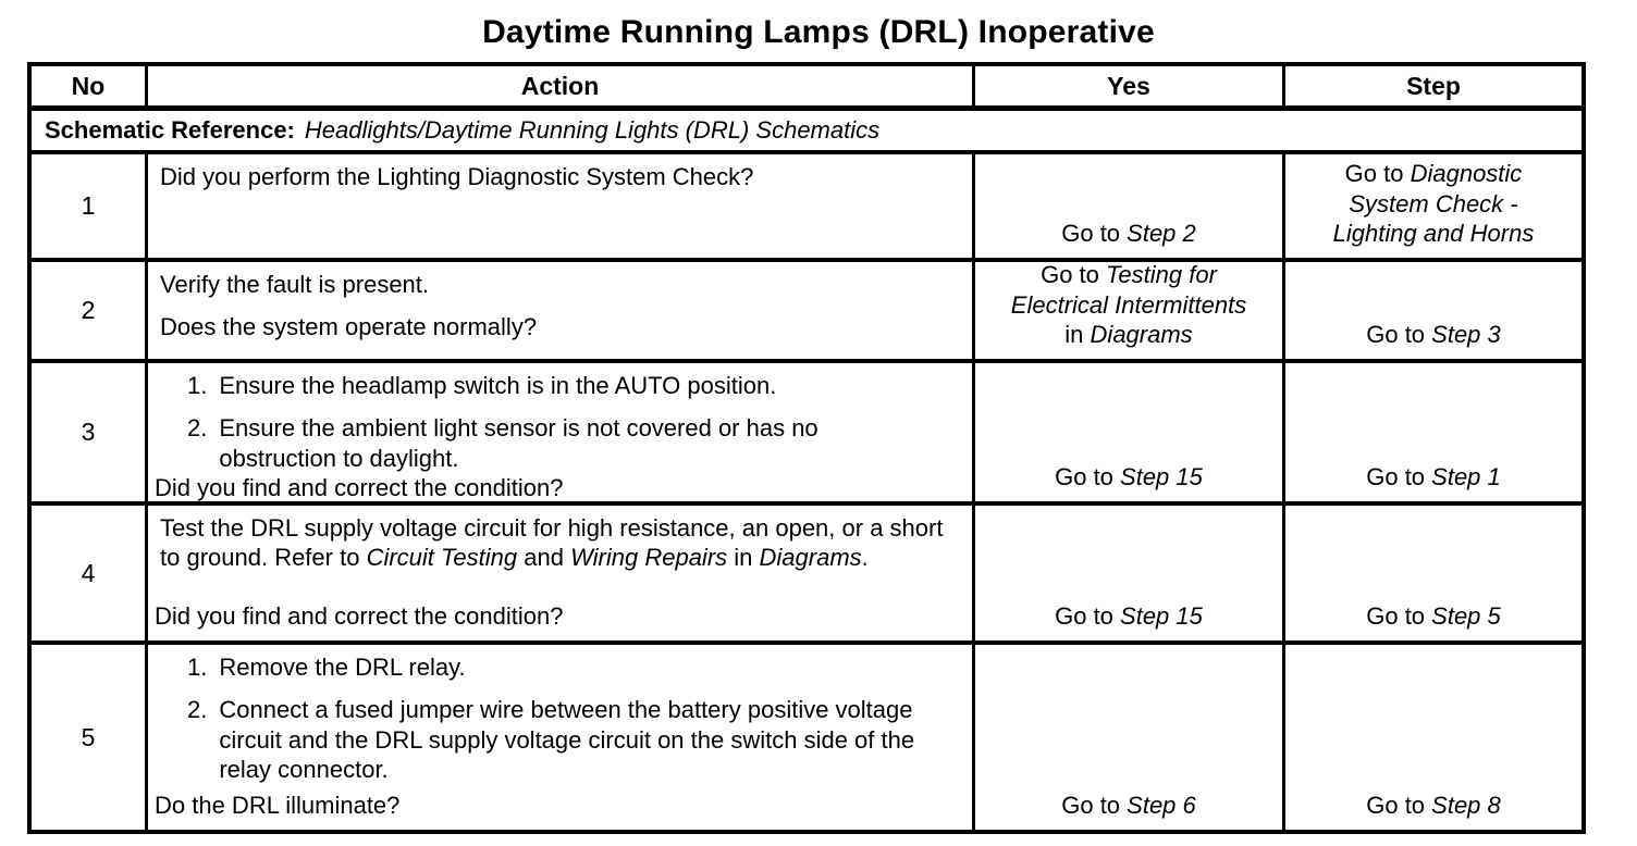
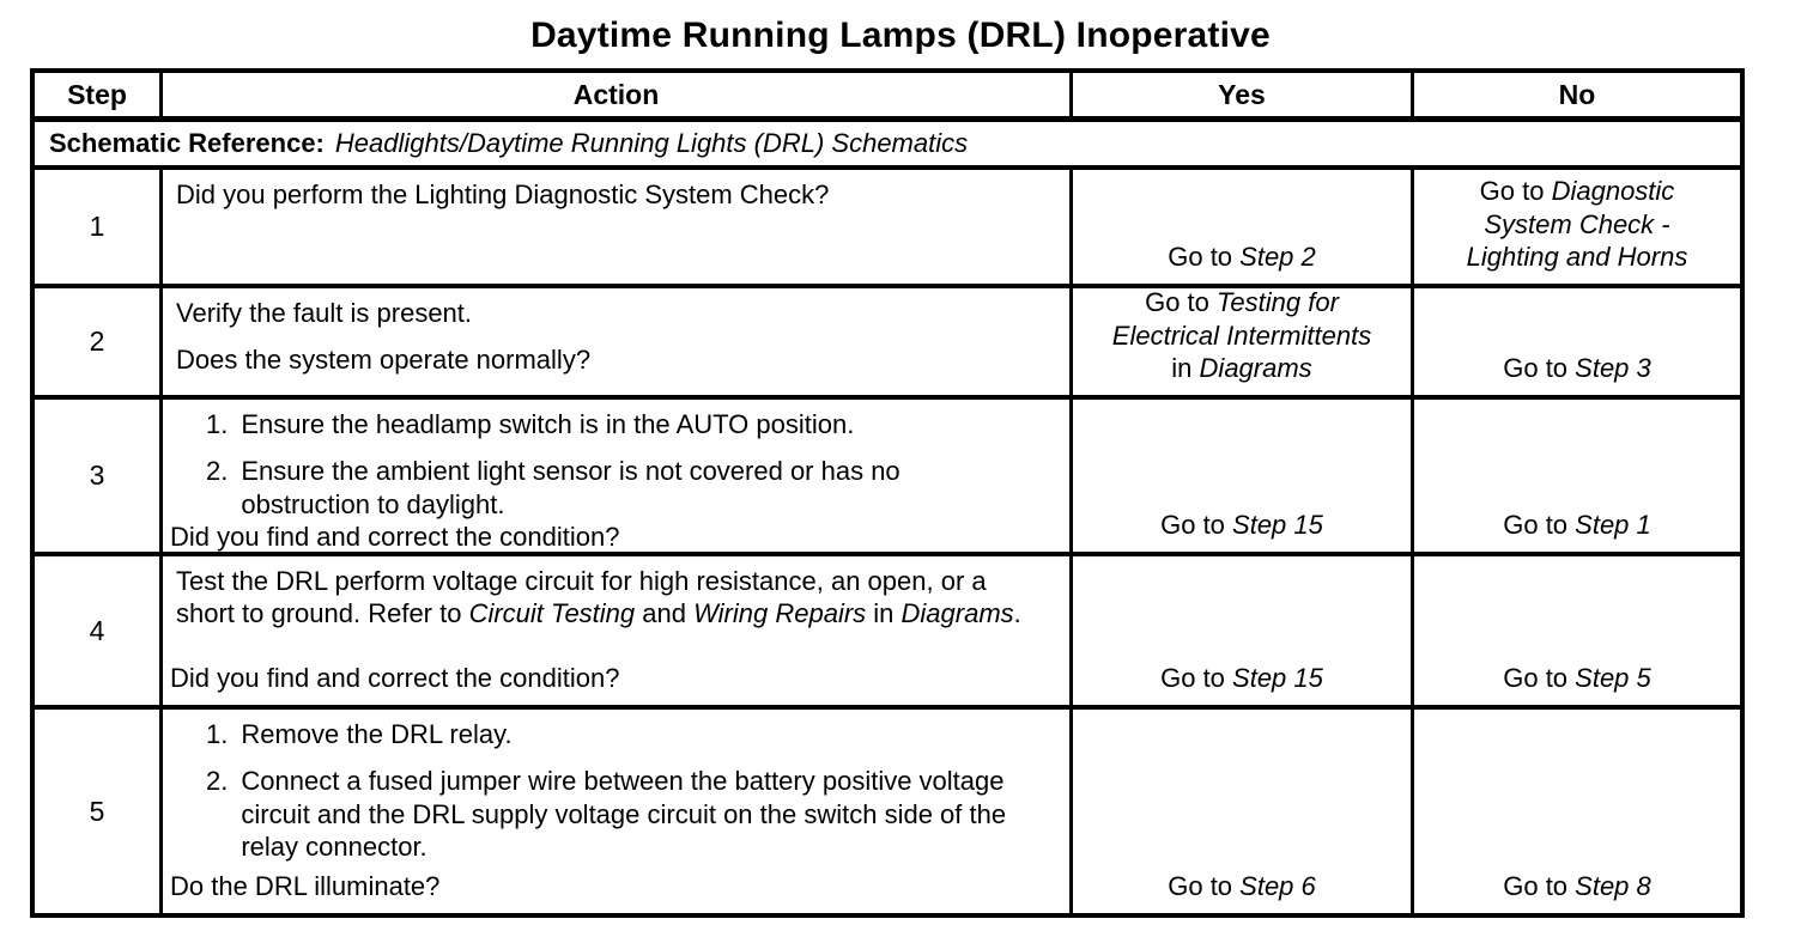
  Daytime Running Lamps (DRL) Inoperative
- No
+ Step
  Action
  Yes
- Step
+ No
  Schematic Reference:
  Headlights/Daytime Running Lights (DRL) Schematics
  1
  Did you perform the Lighting Diagnostic System Check?
  Go to Step 2
  Go to Diagnostic
  System Check -
  Lighting and Horns
  2
  Verify the fault is present.
  Does the system operate normally?
  Go to Testing for
  Electrical Intermittents
  in Diagrams
  Go to Step 3
  3
  1.
  Ensure the headlamp switch is in the AUTO position.
  2.
  Ensure the ambient light sensor is not covered or has no obstruction to daylight.
  Did you find and correct the condition?
  Go to Step 15
  Go to Step 1
  4
- Test the DRL supply voltage circuit for high resistance, an open, or a short to ground. Refer to Circuit Testing and Wiring Repairs in Diagrams.
+ Test the DRL perform voltage circuit for high resistance, an open, or a short to ground. Refer to Circuit Testing and Wiring Repairs in Diagrams.
  Did you find and correct the condition?
  Go to Step 15
  Go to Step 5
  5
  1.
  Remove the DRL relay.
  2.
  Connect a fused jumper wire between the battery positive voltage circuit and the DRL supply voltage circuit on the switch side of the relay connector.
  Do the DRL illuminate?
  Go to Step 6
  Go to Step 8
